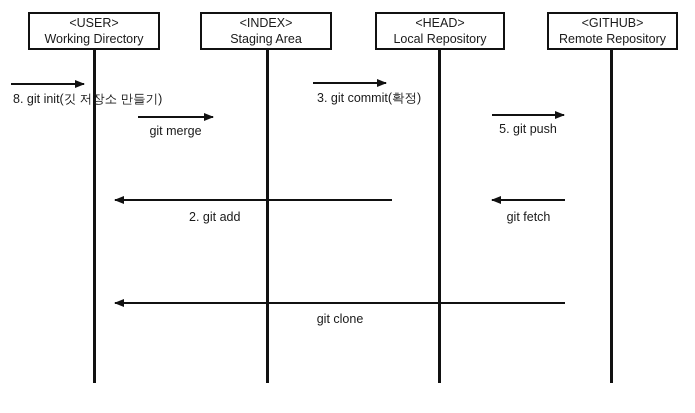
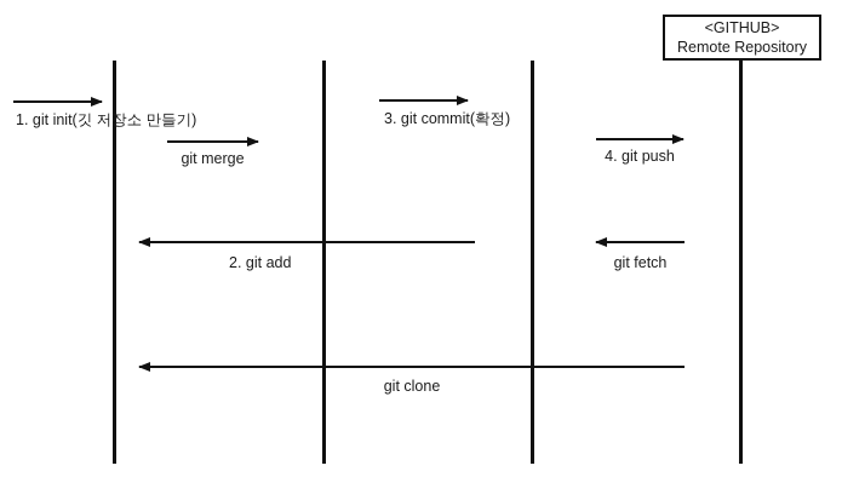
- <USER>
- Working Directory
- <INDEX>
- Staging Area
- <HEAD>
- Local Repository
  <GITHUB>
  Remote Repository
- 8. git init(깃 저장소 만들기)
+ 1. git init(깃 저장소 만들기)
  git merge
  3. git commit(확정)
- 5. git push
+ 4. git push
  2. git add
  git fetch
  git clone
